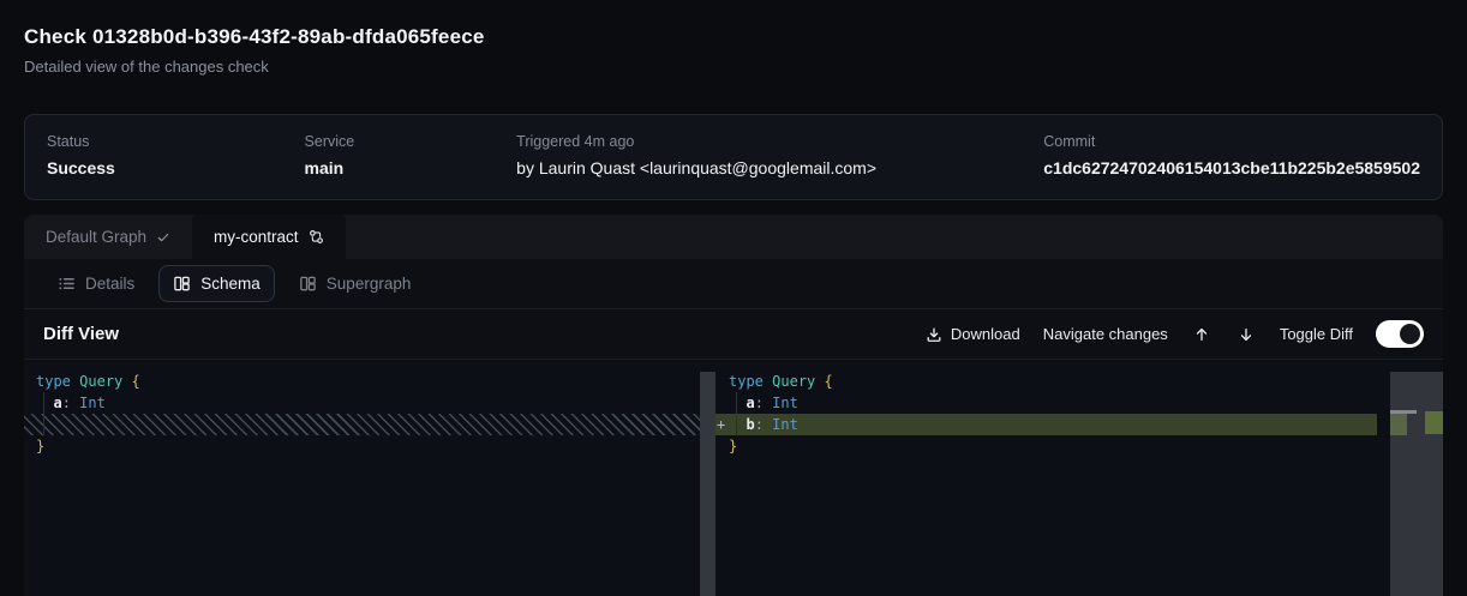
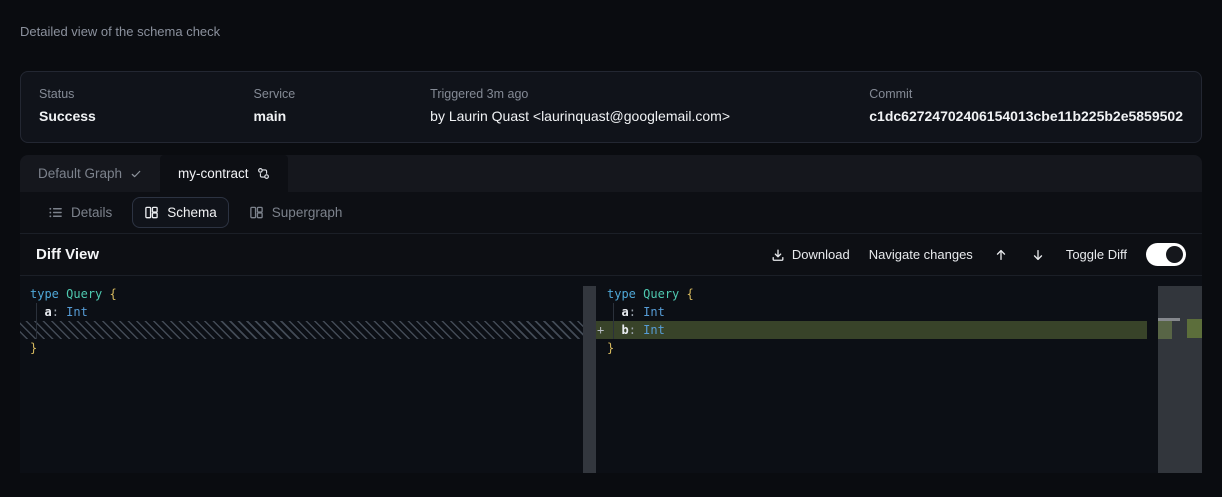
- Check 01328b0d-b396-43f2-89ab-dfda065feece
- Detailed view of the changes check
+ Detailed view of the schema check
  Status
  Success
  Service
  main
- Triggered 4m ago
+ Triggered 3m ago
  by Laurin Quast <laurinquast@googlemail.com>
  Commit
  c1dc62724702406154013cbe11b225b2e5859502
  Default Graph
  my-contract
  Details
  Schema
  Supergraph
  Diff View
  Download
  Navigate changes
  Toggle Diff
  type Query {
  a: Int
  }
  +
  type Query {
  a: Int
  b: Int
  }
